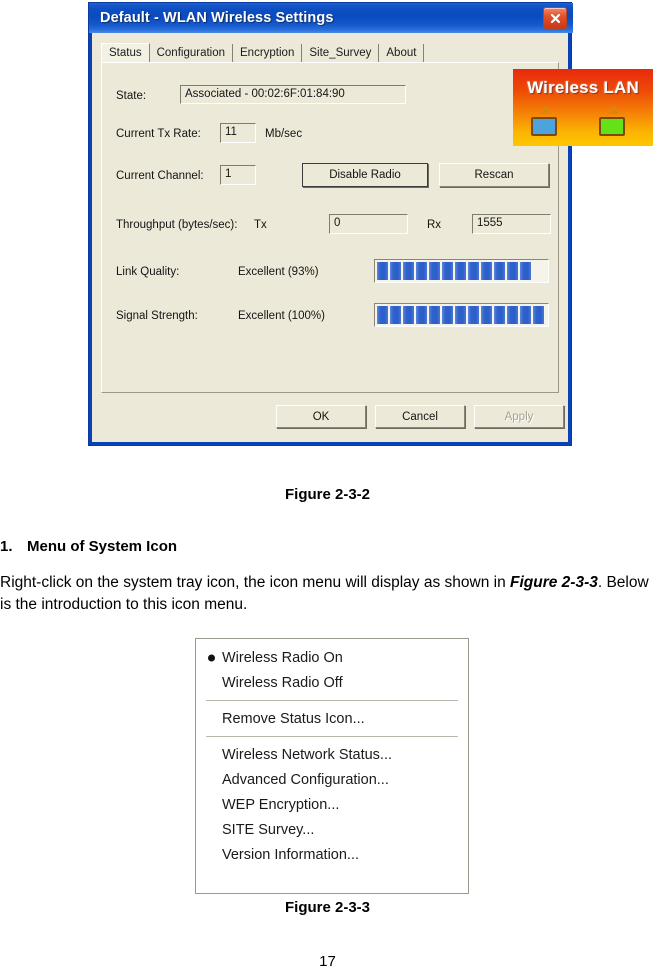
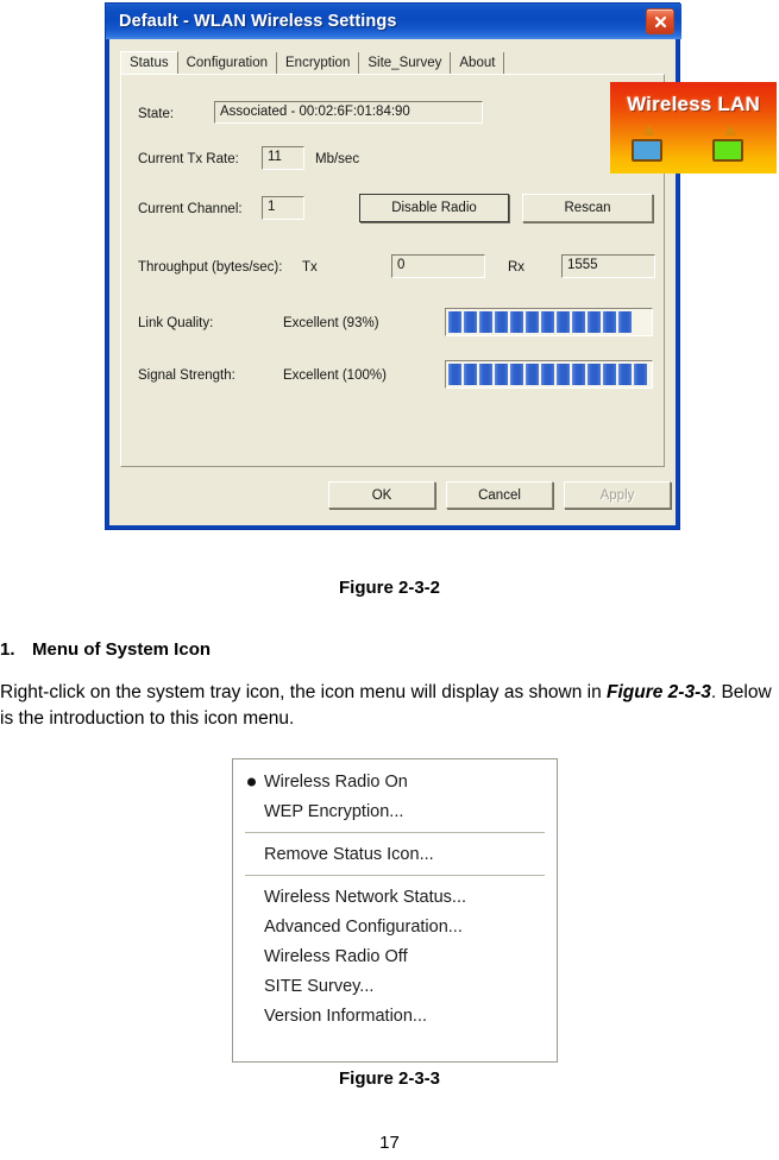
  Default - WLAN Wireless Settings
  Status
  Configuration
  Encryption
  Site_Survey
  About
  State:
  Associated - 00:02:6F:01:84:90
  Current Tx Rate:
  11
  Mb/sec
  Current Channel:
  1
  Disable Radio
  Rescan
  Throughput (bytes/sec):
  Tx
  0
  Rx
  1555
  Link Quality:
  Excellent (93%)
  Signal Strength:
  Excellent (100%)
  OK
  Cancel
  Apply
  Wireless LAN
  Figure 2-3-2
  1.
  Menu of System Icon
  Right-click on the system tray icon, the icon menu will display as shown in Figure 2-3-3. Below is the introduction to this icon menu.
  Wireless Radio On
- Wireless Radio Off
+ WEP Encryption...
  Remove Status Icon...
  Wireless Network Status...
  Advanced Configuration...
- WEP Encryption...
+ Wireless Radio Off
  SITE Survey...
  Version Information...
  Figure 2-3-3
  17
